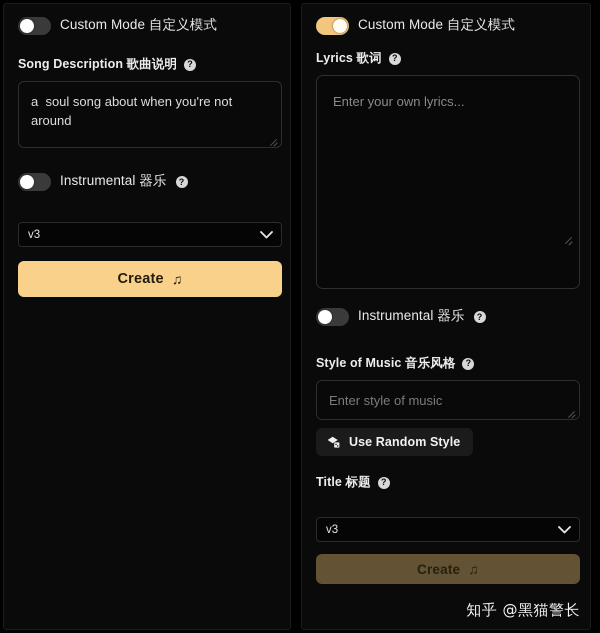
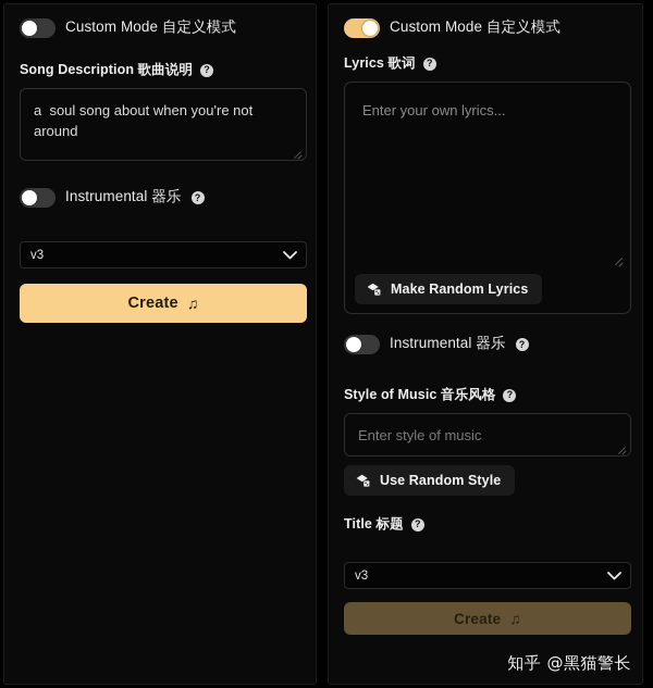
  Custom Mode 自定义模式
  Song Description 歌曲说明
  ?
  Instrumental 器乐
  ?
  v3
  Create
  ♫
  Custom Mode 自定义模式
  Lyrics 歌词
  ?
  Enter your own lyrics...
+ Make Random Lyrics
  Instrumental 器乐
  ?
  Style of Music 音乐风格
  ?
  Enter style of music
  Use Random Style
  Title 标题
  ?
  v3
  Create
  ♫
  知乎 @黑猫警长
